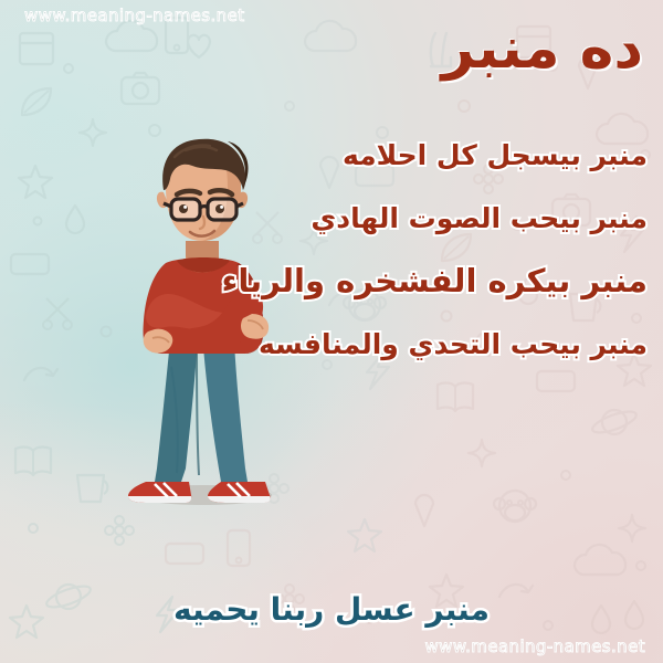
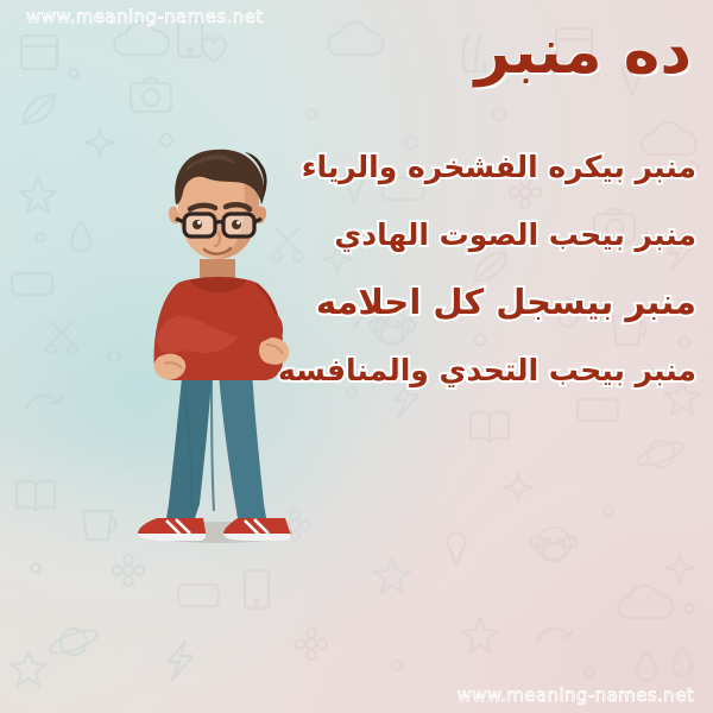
  www.meaning-names.net
  ده منبر
- منبر بيسجل كل احلامه
+ منبر بيكره الفشخره والرياء
  منبر بيحب الصوت الهادي
- منبر بيكره الفشخره والرياء
+ منبر بيسجل كل احلامه
  منبر بيحب التحدي والمنافسه
- منبر عسل ربنا يحميه
  www.meaning-names.net
